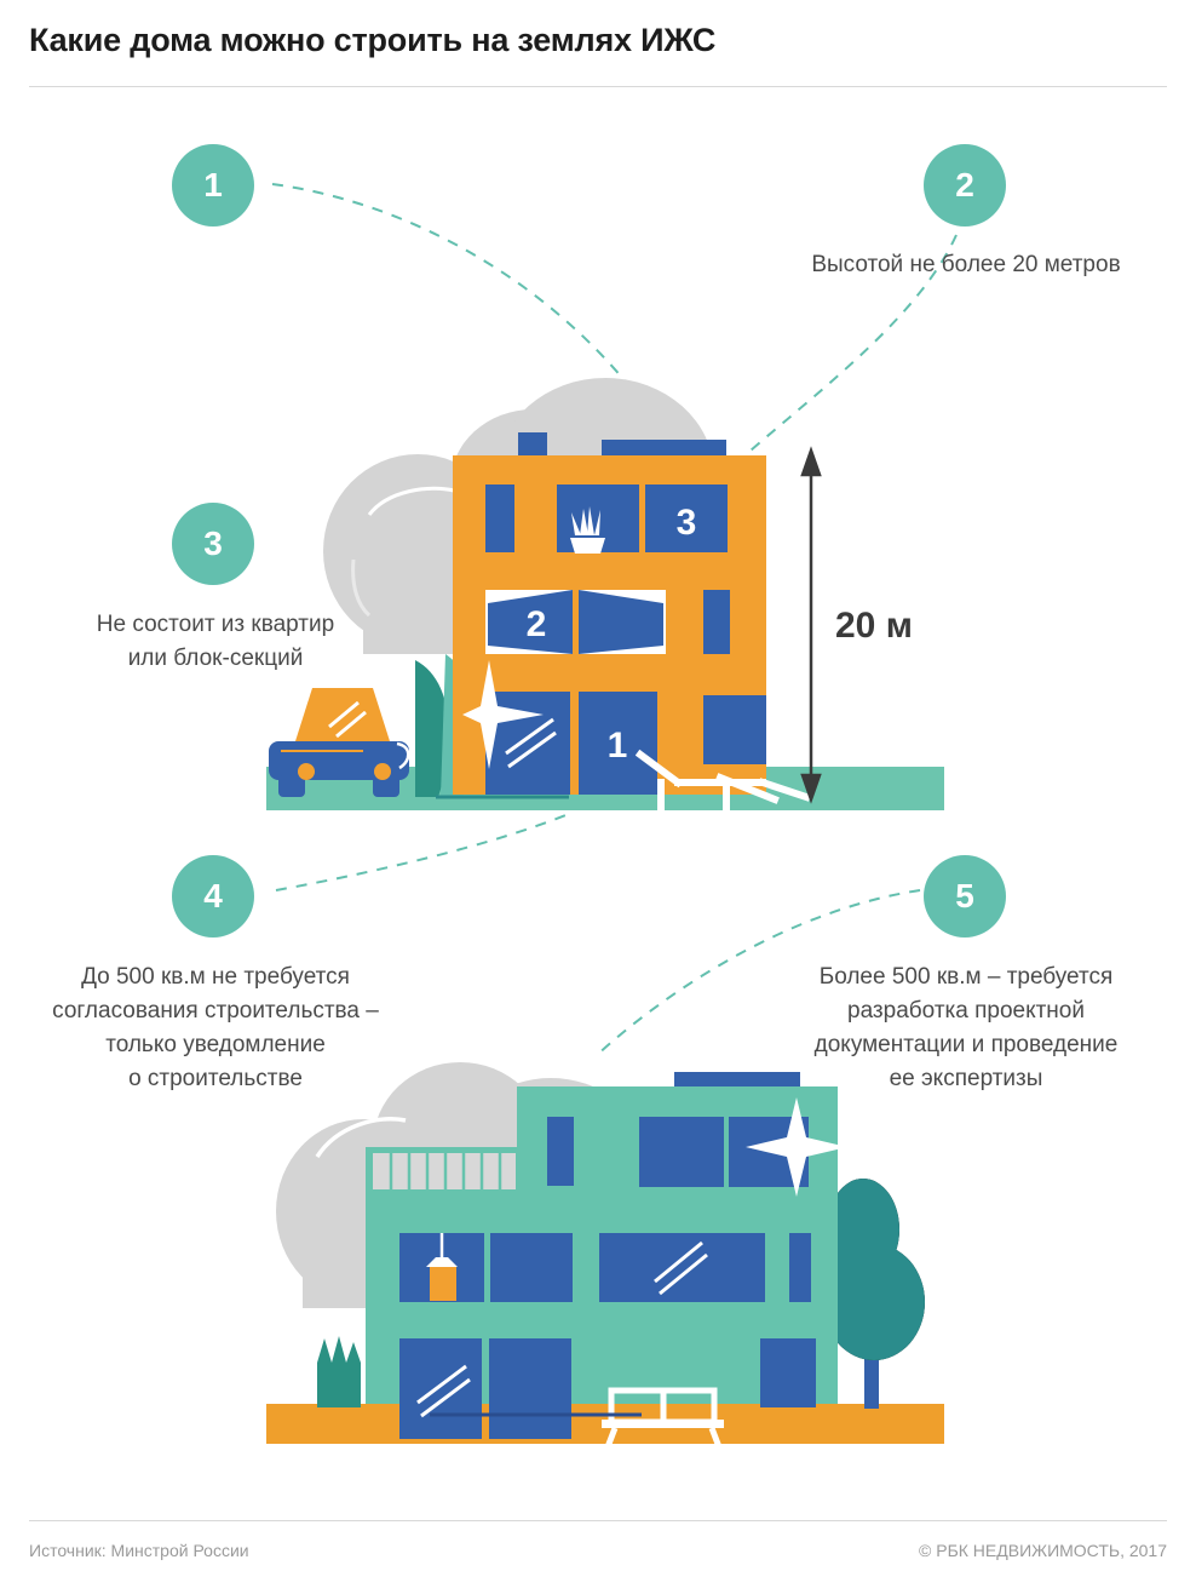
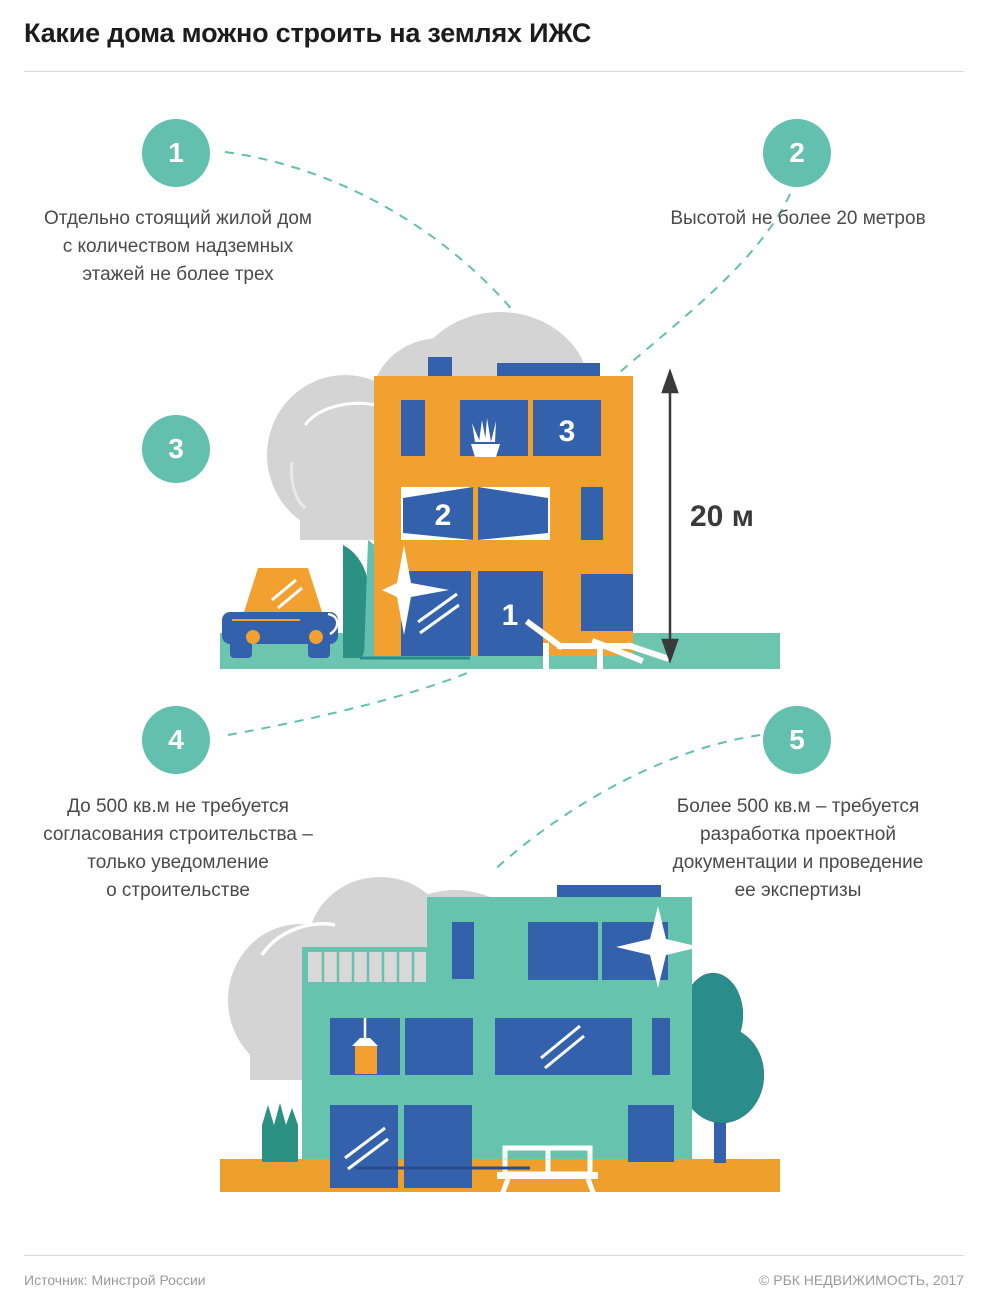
  Какие дома можно строить на землях ИЖС
  3
  2
  1
  1
  2
  3
  4
  5
+ Отдельно стоящий жилой дом
+ с количеством надземных
+ этажей не более трех
  Высотой не более 20 метров
- Не состоит из квартир
- или блок-секций
  До 500 кв.м не требуется
  согласования строительства –
  только уведомление
  о строительстве
  Более 500 кв.м – требуется
  разработка проектной
  документации и проведение
  ее экспертизы
  20 м
  Источник: Минстрой России
  © РБК НЕДВИЖИМОСТЬ, 2017
